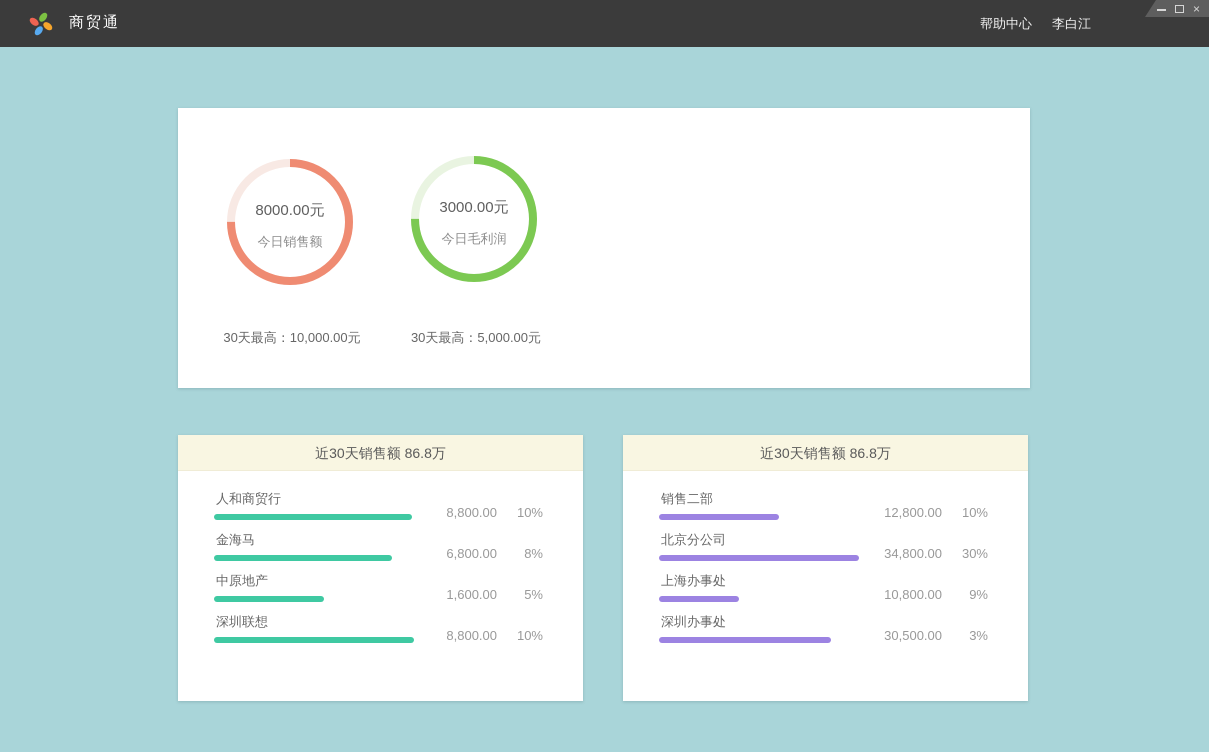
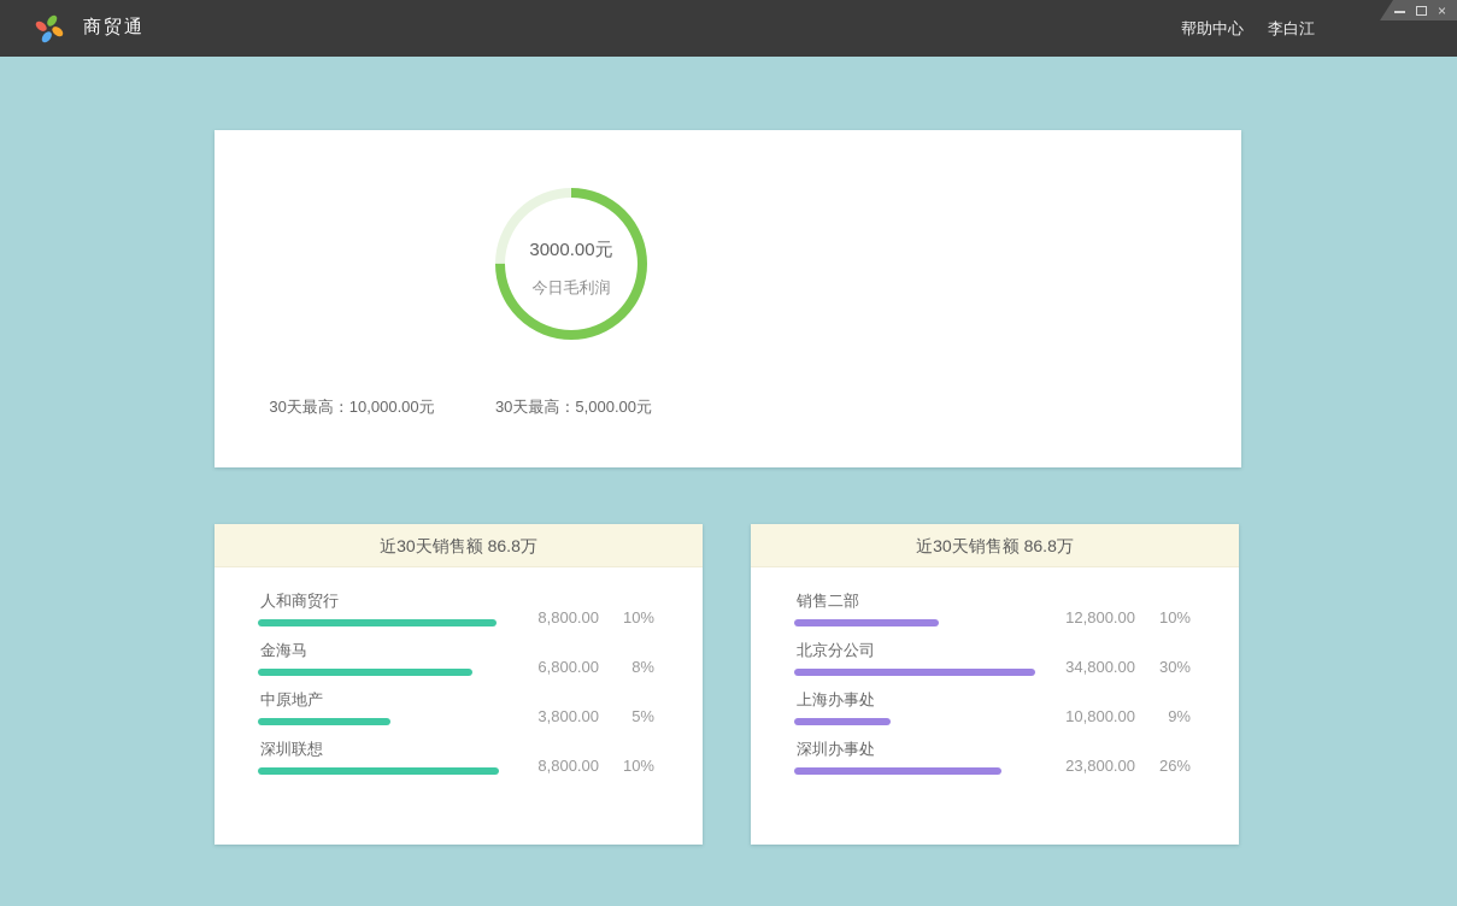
  商贸通
  帮助中心
  李白江
  ×
- 8000.00元
- 今日销售额
  30天最高：10,000.00元
  3000.00元
  今日毛利润
  30天最高：5,000.00元
  近30天销售额 86.8万
  人和商贸行
  8,800.00
  10%
  金海马
  6,800.00
  8%
  中原地产
- 1,600.00
+ 3,800.00
  5%
  深圳联想
  8,800.00
  10%
  近30天销售额 86.8万
  销售二部
  12,800.00
  10%
  北京分公司
  34,800.00
  30%
  上海办事处
  10,800.00
  9%
  深圳办事处
- 30,500.00
+ 23,800.00
- 3%
+ 26%
